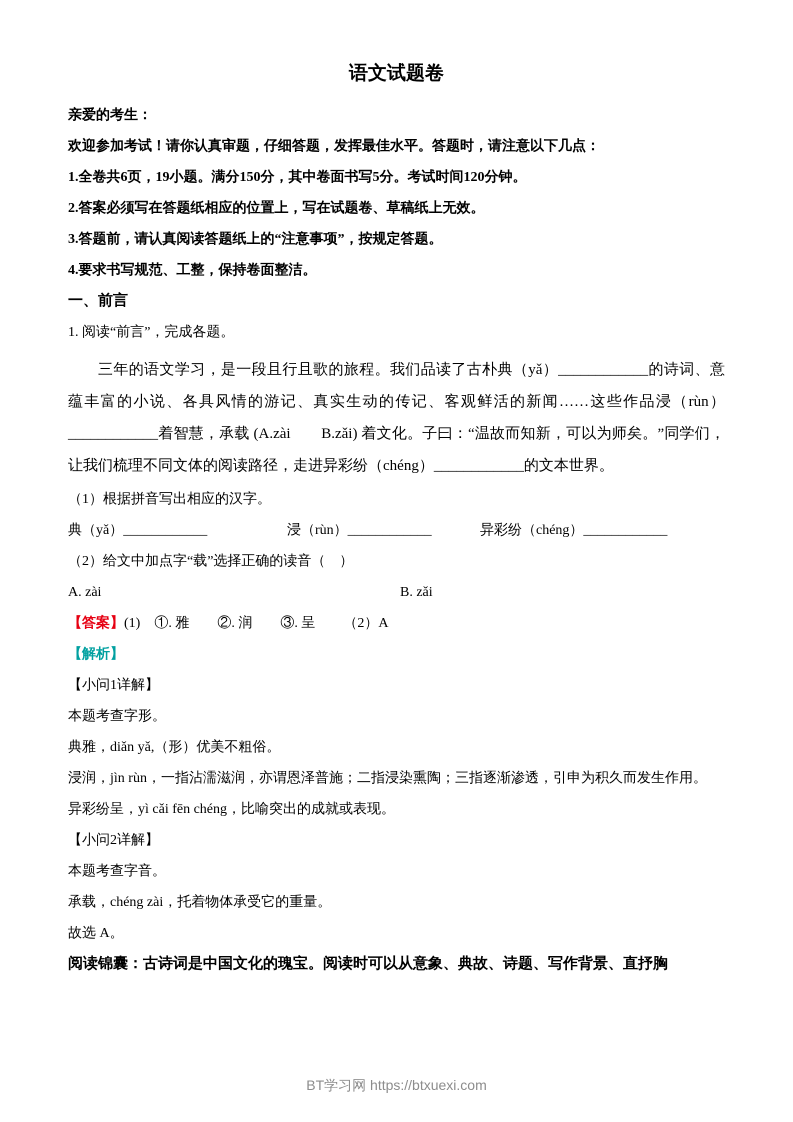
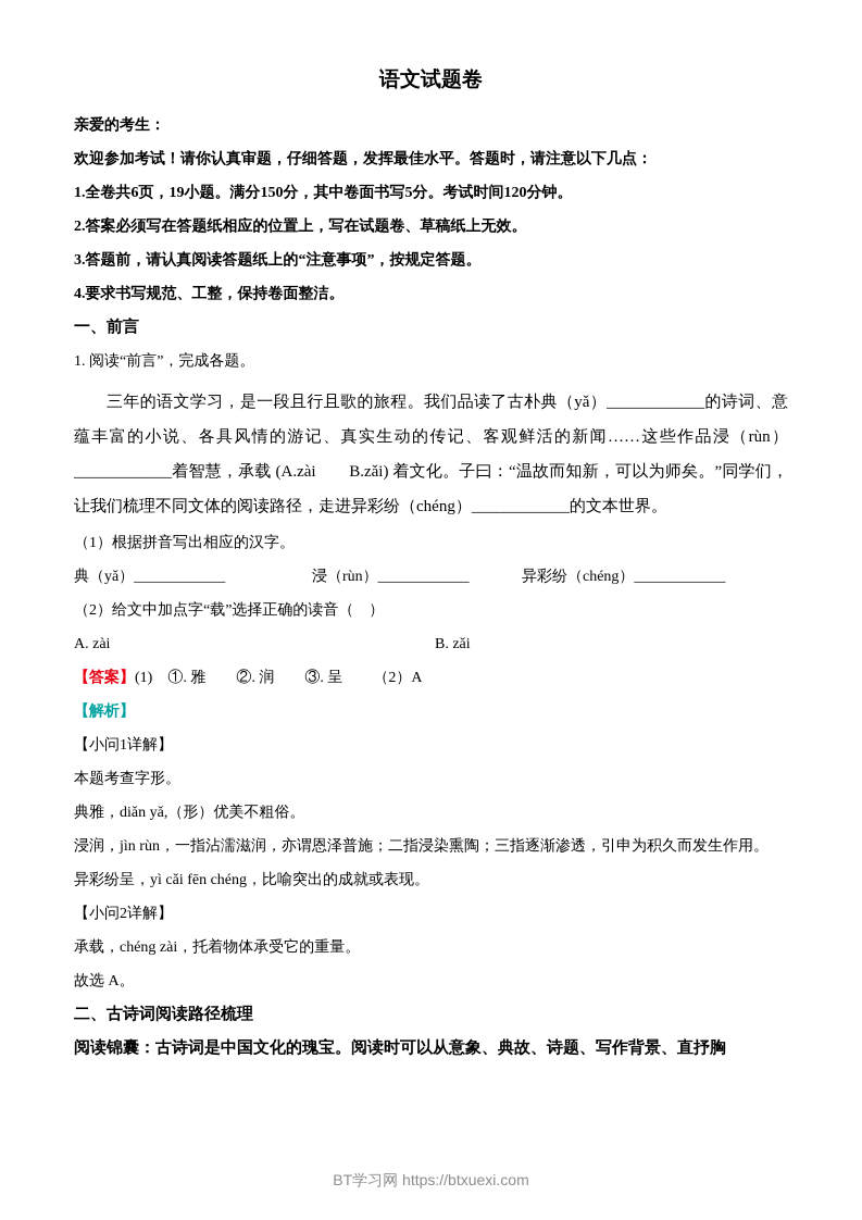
  语文试题卷
  亲爱的考生：
  欢迎参加考试！请你认真审题，仔细答题，发挥最佳水平。答题时，请注意以下几点：
  1.全卷共6页，19小题。满分150分，其中卷面书写5分。考试时间120分钟。
  2.答案必须写在答题纸相应的位置上，写在试题卷、草稿纸上无效。
  3.答题前，请认真阅读答题纸上的“注意事项”，按规定答题。
  4.要求书写规范、工整，保持卷面整洁。
  一、前言
  1. 阅读“前言”，完成各题。
  三年的语文学习，是一段且行且歌的旅程。我们品读了古朴典（yǎ）____________的诗词、意蕴丰富的小说、各具风情的游记、真实生动的传记、客观鲜活的新闻……这些作品浸（rùn）____________着智慧，承载 (A.zài B.zǎi) 着文化。子曰：“温故而知新，可以为师矣。”同学们，让我们梳理不同文体的阅读路径，走进异彩纷（chéng）____________的文本世界。
  （1）根据拼音写出相应的汉字。
  典（yǎ）____________
  浸（rùn）____________
  异彩纷（chéng）____________
  （2）给文中加点字“载”选择正确的读音（ ）
  A. zài
  B. zǎi
  【答案】(1) ①. 雅 ②. 润 ③. 呈 （2）A
  【解析】
  【小问1详解】
  本题考查字形。
  典雅，diǎn yǎ,（形）优美不粗俗。
  浸润，jìn rùn，一指沾濡滋润，亦谓恩泽普施；二指浸染熏陶；三指逐渐渗透，引申为积久而发生作用。
  异彩纷呈，yì cǎi fēn chéng，比喻突出的成就或表现。
  【小问2详解】
- 本题考查字音。
  承载，chéng zài，托着物体承受它的重量。
  故选 A。
+ 二、古诗词阅读路径梳理
  阅读锦囊：古诗词是中国文化的瑰宝。阅读时可以从意象、典故、诗题、写作背景、直抒胸
  BT学习网 https://btxuexi.com
